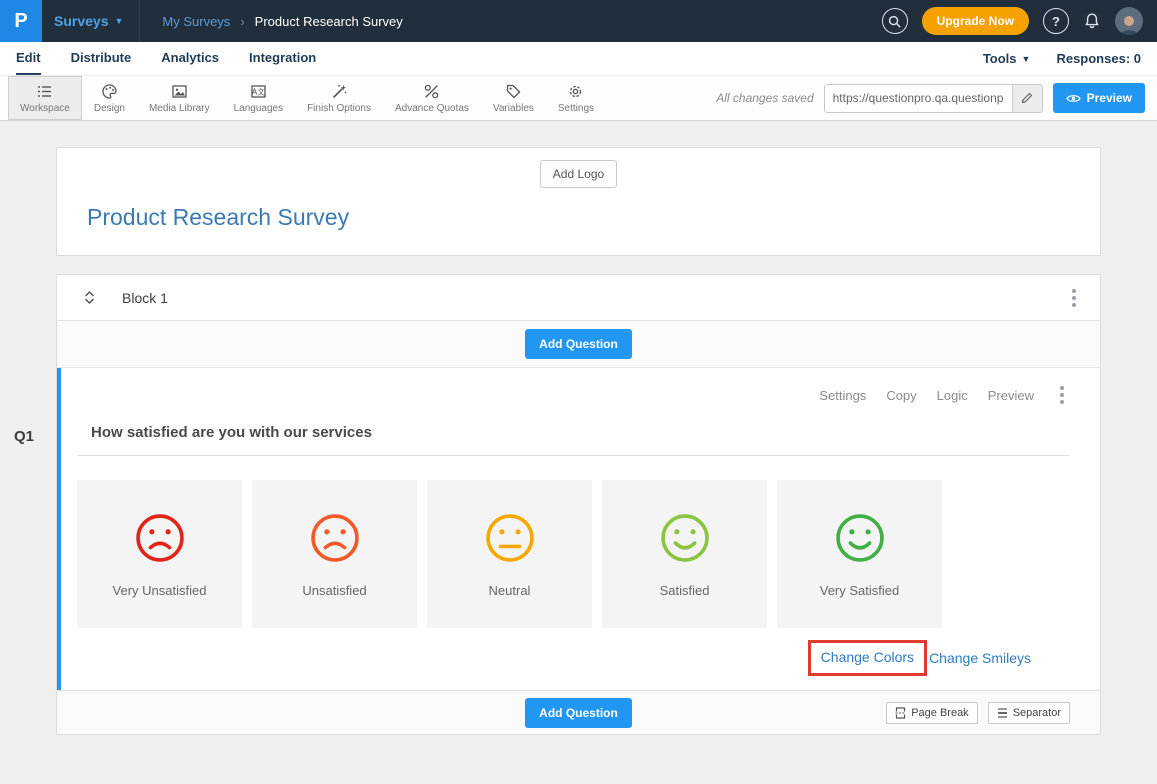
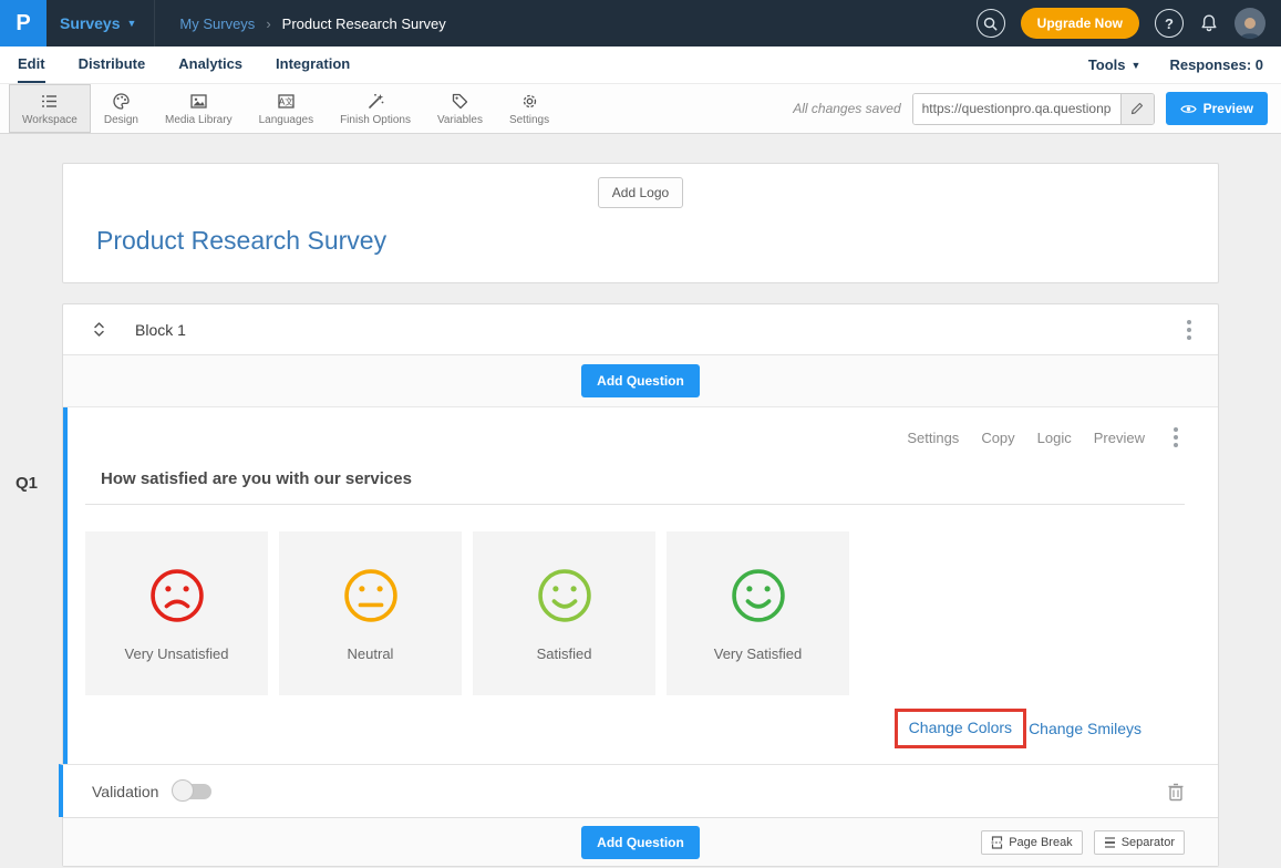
  P
  Surveys
  ▼
  My Surveys
  ›
  Product Research Survey
  Upgrade Now
  ?
  Edit
  Distribute
  Analytics
  Integration
  Tools
  ▼
  Responses: 0
  Workspace
  Design
  Media Library
  A文
  Languages
  Finish Options
- Advance Quotas
  Variables
  Settings
  All changes saved
  https://questionpro.qa.questionp
  Preview
  Add Logo
  Product Research Survey
  Block 1
  Add Question
  Q1
  Settings
  Copy
  Logic
  Preview
  How satisfied are you with our services
  Very Unsatisfied
- Unsatisfied
  Neutral
  Satisfied
  Very Satisfied
  Change Colors
  Change Smileys
+ Validation
  Add Question
  Page Break
  Separator
